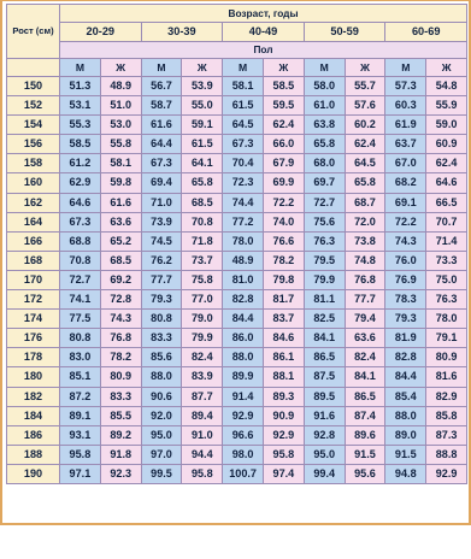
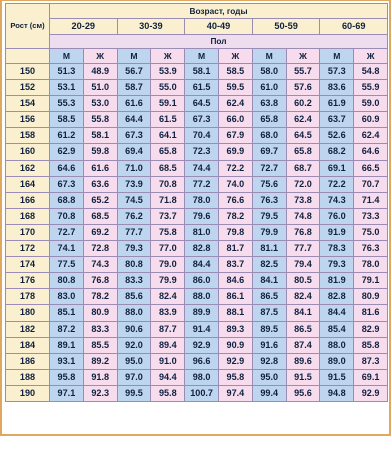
  Рост (см)	Возраст, годы
  20-29	30-39	40-49	50-59	60-69
  Пол
  	М	Ж	М	Ж	М	Ж	М	Ж	М	Ж
  150	51.3	48.9	56.7	53.9	58.1	58.5	58.0	55.7	57.3	54.8
- 152	53.1	51.0	58.7	55.0	61.5	59.5	61.0	57.6	60.3	55.9
+ 152	53.1	51.0	58.7	55.0	61.5	59.5	61.0	57.6	83.6	55.9
  154	55.3	53.0	61.6	59.1	64.5	62.4	63.8	60.2	61.9	59.0
  156	58.5	55.8	64.4	61.5	67.3	66.0	65.8	62.4	63.7	60.9
- 158	61.2	58.1	67.3	64.1	70.4	67.9	68.0	64.5	67.0	62.4
+ 158	61.2	58.1	67.3	64.1	70.4	67.9	68.0	64.5	52.6	62.4
  160	62.9	59.8	69.4	65.8	72.3	69.9	69.7	65.8	68.2	64.6
  162	64.6	61.6	71.0	68.5	74.4	72.2	72.7	68.7	69.1	66.5
  164	67.3	63.6	73.9	70.8	77.2	74.0	75.6	72.0	72.2	70.7
  166	68.8	65.2	74.5	71.8	78.0	76.6	76.3	73.8	74.3	71.4
- 168	70.8	68.5	76.2	73.7	48.9	78.2	79.5	74.8	76.0	73.3
+ 168	70.8	68.5	76.2	73.7	79.6	78.2	79.5	74.8	76.0	73.3
- 170	72.7	69.2	77.7	75.8	81.0	79.8	79.9	76.8	76.9	75.0
+ 170	72.7	69.2	77.7	75.8	81.0	79.8	79.9	76.8	91.9	75.0
  172	74.1	72.8	79.3	77.0	82.8	81.7	81.1	77.7	78.3	76.3
  174	77.5	74.3	80.8	79.0	84.4	83.7	82.5	79.4	79.3	78.0
- 176	80.8	76.8	83.3	79.9	86.0	84.6	84.1	63.6	81.9	79.1
+ 176	80.8	76.8	83.3	79.9	86.0	84.6	84.1	80.5	81.9	79.1
  178	83.0	78.2	85.6	82.4	88.0	86.1	86.5	82.4	82.8	80.9
  180	85.1	80.9	88.0	83.9	89.9	88.1	87.5	84.1	84.4	81.6
  182	87.2	83.3	90.6	87.7	91.4	89.3	89.5	86.5	85.4	82.9
  184	89.1	85.5	92.0	89.4	92.9	90.9	91.6	87.4	88.0	85.8
  186	93.1	89.2	95.0	91.0	96.6	92.9	92.8	89.6	89.0	87.3
- 188	95.8	91.8	97.0	94.4	98.0	95.8	95.0	91.5	91.5	88.8
+ 188	95.8	91.8	97.0	94.4	98.0	95.8	95.0	91.5	91.5	69.1
  190	97.1	92.3	99.5	95.8	100.7	97.4	99.4	95.6	94.8	92.9
